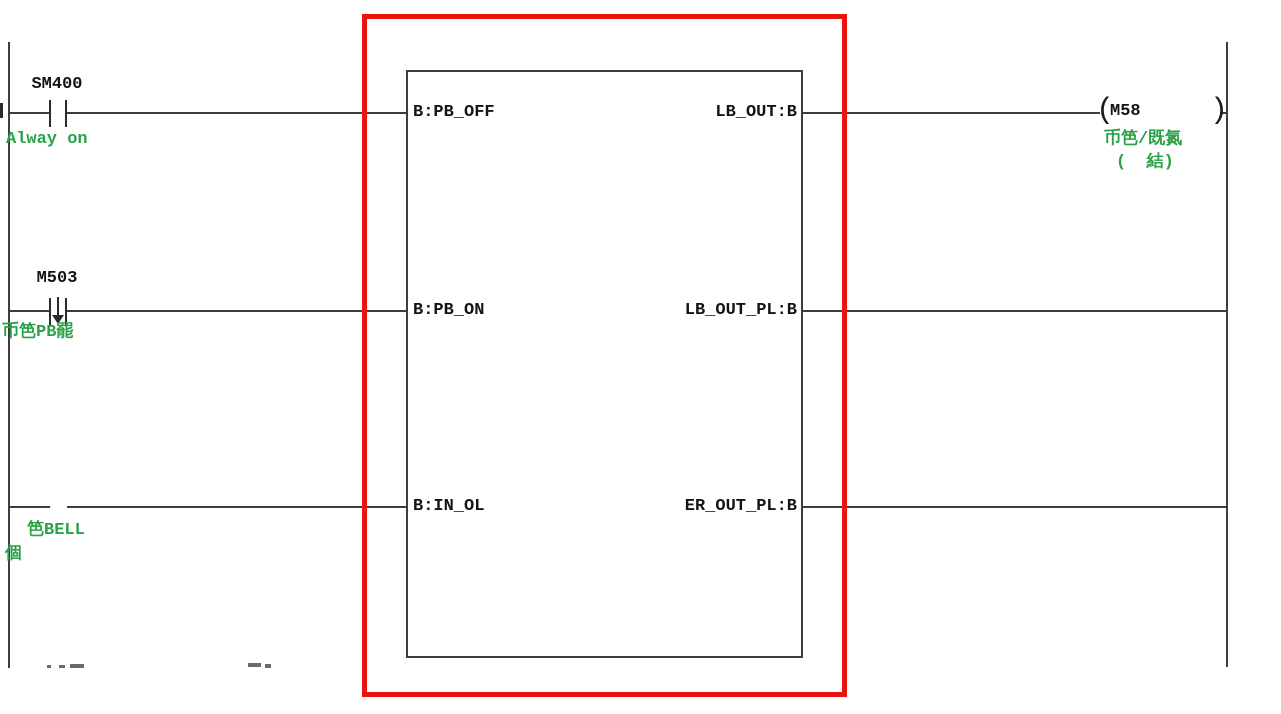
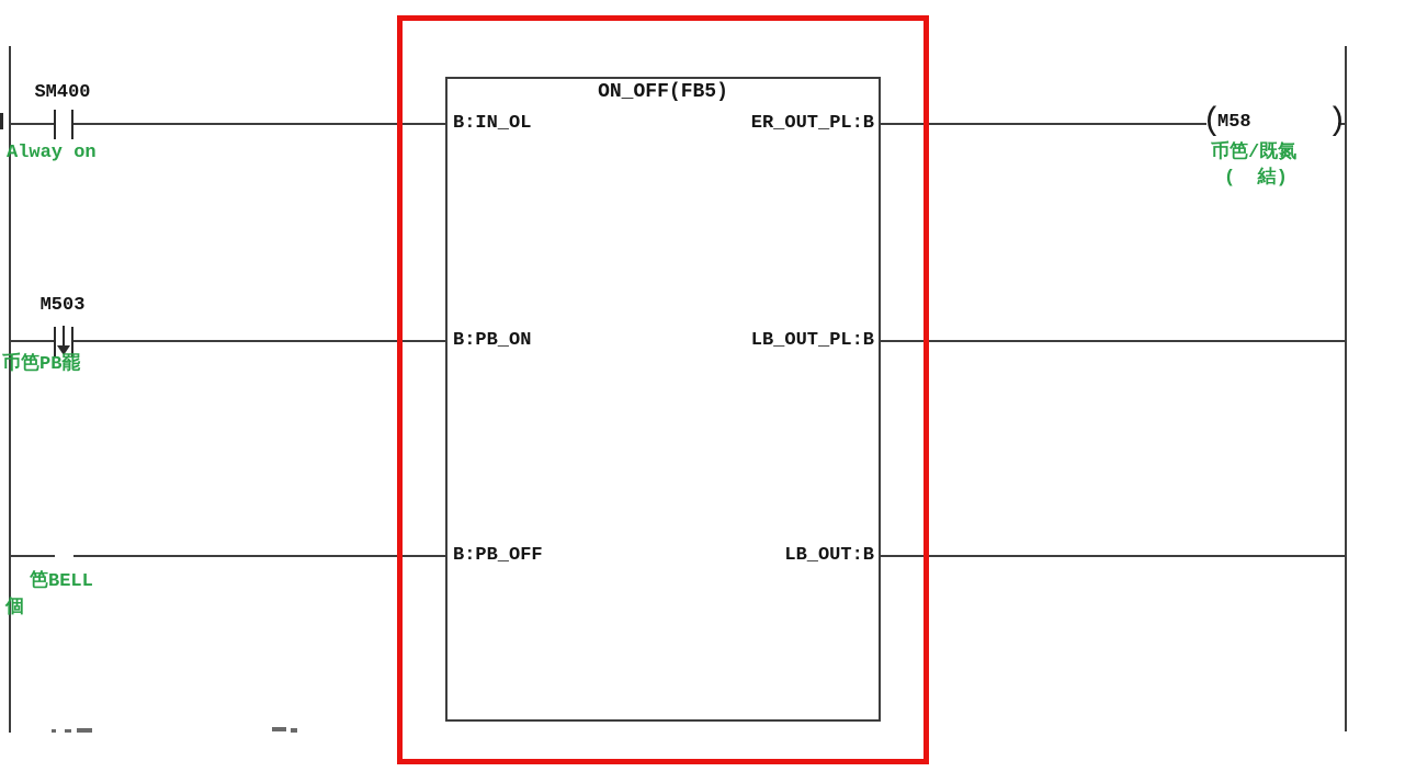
  SM400
  Alway on
  M503
  币笆PB罷
  笆BELL
  個
+ ON_OFF(FB5)
- B:PB_OFF
+ B:IN_OL
  B:PB_ON
- B:IN_OL
+ B:PB_OFF
- LB_OUT:B
+ ER_OUT_PL:B
  LB_OUT_PL:B
- ER_OUT_PL:B
+ LB_OUT:B
  (
  M58
  )
  币笆/既氮
  ( 結)
